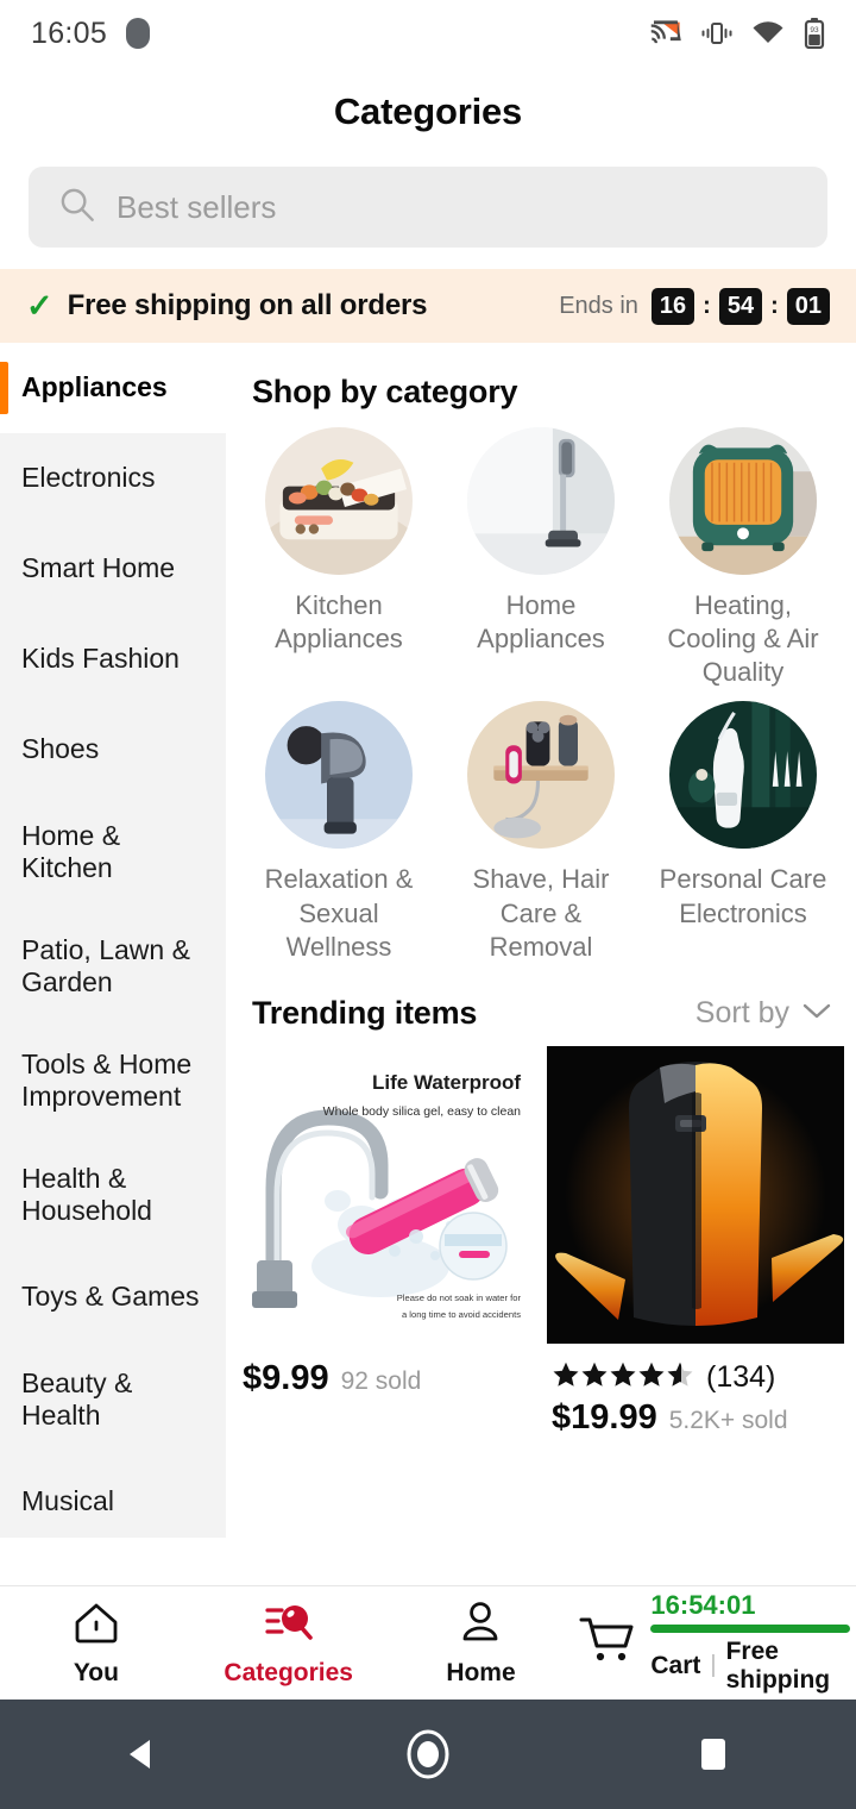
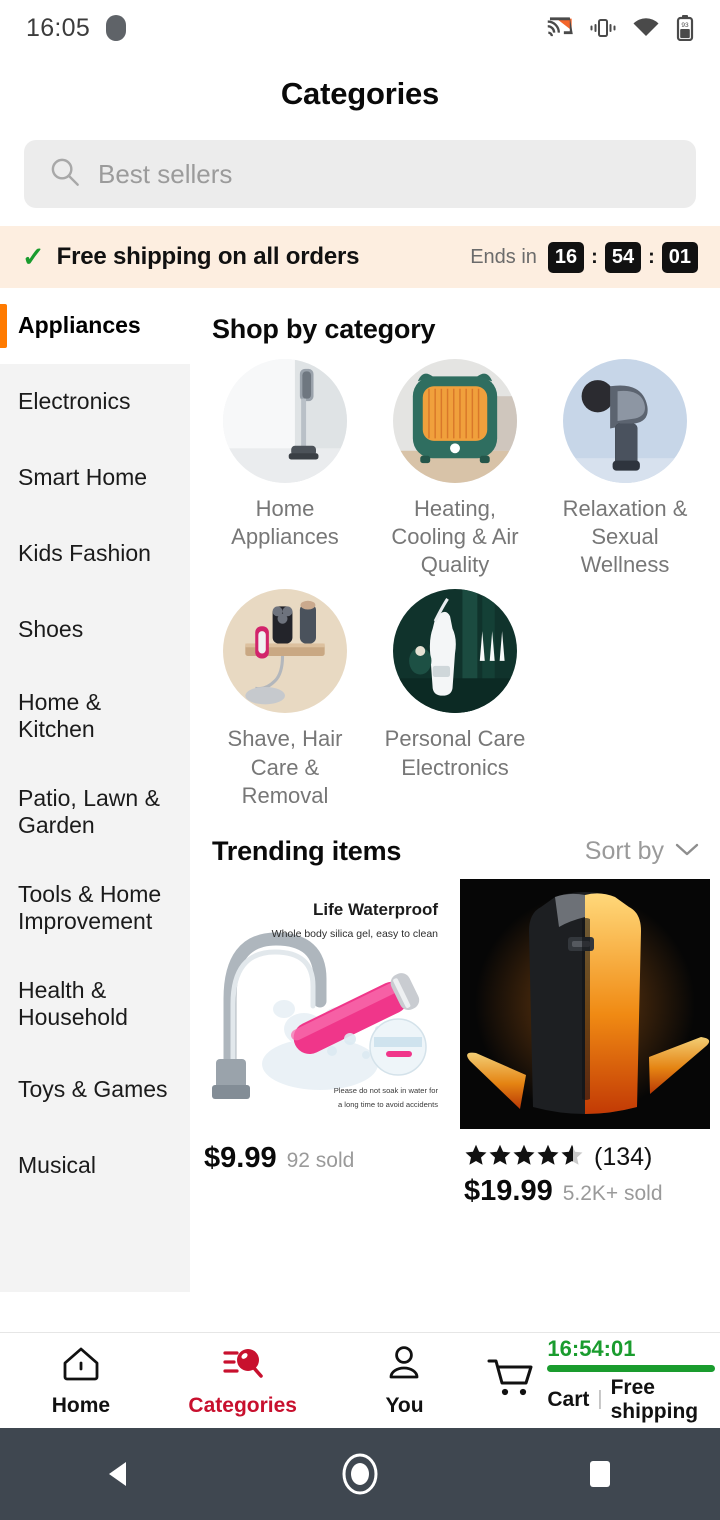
  16:05
  Categories
  Best sellers
  ✓
  Free shipping on all orders
  Ends in
  16
  :
  54
  :
  01
  Appliances
  Electronics
  Smart Home
  Kids Fashion
  Shoes
  Home & Kitchen
  Patio, Lawn & Garden
  Tools & Home Improvement
  Health & Household
  Toys & Games
- Beauty & Health
  Musical
  Shop by category
- Kitchen Appliances
  Home Appliances
  Heating, Cooling & Air Quality
  Relaxation & Sexual Wellness
  Shave, Hair Care & Removal
  Personal Care Electronics
  Trending items
  Sort by
  Life Waterproof
  Whole body silica gel, easy to clean
  Please do not soak in water for
  a long time to avoid accidents
  $9.99
  92 sold
  (134)
  $19.99
  5.2K+ sold
- You
+ Home
  Categories
- Home
+ You
  16:54:01
  Cart
  |
  Free shipping
